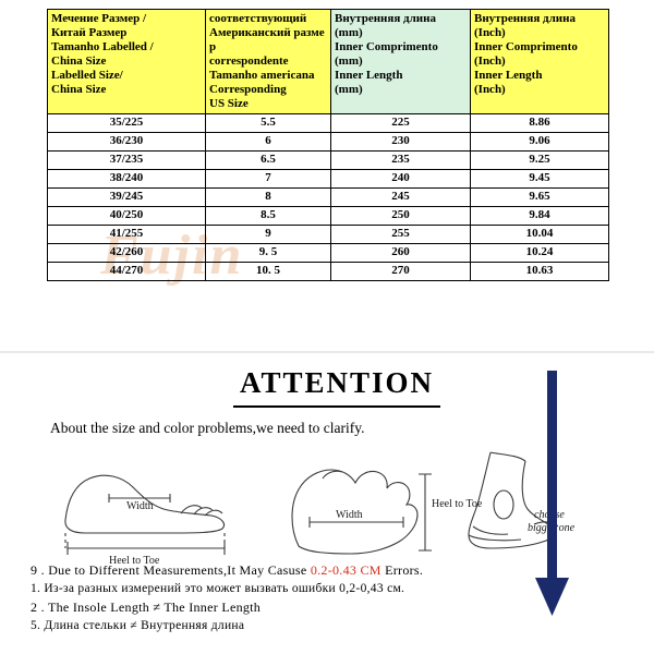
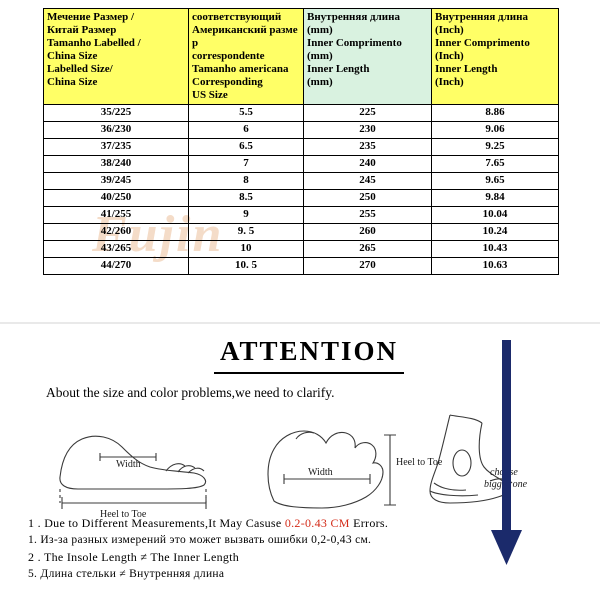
  Fujin
  Мечение Размер / Китай Размер Tamanho Labelled / China Size Labelled Size/ China Size	соответствующий Американский разме р correspondente Tamanho americana Corresponding US Size	Внутренняя длина (mm) Inner Comprimento (mm) Inner Length (mm)	Внутренняя длина (Inch) Inner Comprimento (Inch) Inner Length (Inch)
  35/225	5.5	225	8.86
  36/230	6	230	9.06
  37/235	6.5	235	9.25
- 38/240	7	240	9.45
+ 38/240	7	240	7.65
  39/245	8	245	9.65
  40/250	8.5	250	9.84
  41/255	9	255	10.04
  42/260	9. 5	260	10.24
+ 43/265	10	265	10.43
  44/270	10. 5	270	10.63
  ATTENTION
  About the size and color problems,we need to clarify.
  Width
  Heel to Toe
  Width
  Heel to Toe
  chose
  bigg one
- 9 . Due to Different Measurements,It May Casuse 0.2-0.43 CM Errors.
+ 1 . Due to Different Measurements,It May Casuse 0.2-0.43 CM Errors.
  1. Из-за разных измерений это может вызвать ошибки 0,2-0,43 см.
  2 . The Insole Length ≠ The Inner Length
  5. Длина стельки ≠ Внутренняя длина
